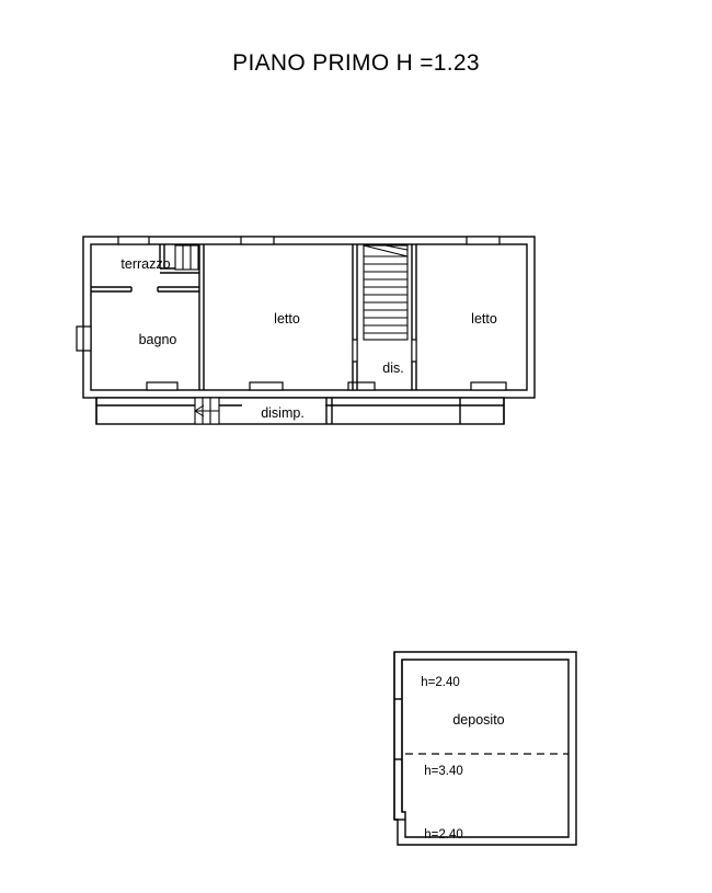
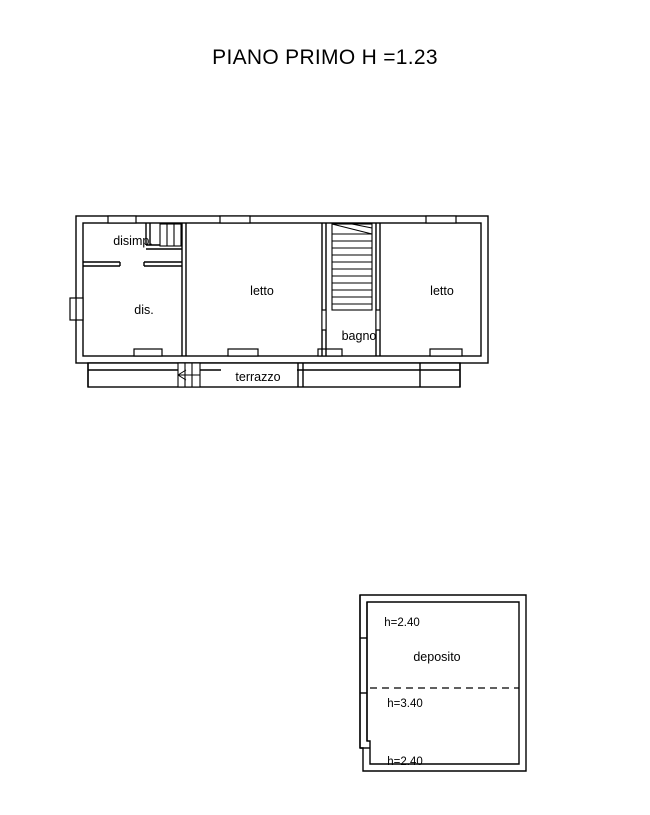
  PIANO PRIMO H =1.23
- terrazzo
+ disimp.
- bagno
+ dis.
  letto
- dis.
+ bagno
  letto
- disimp.
+ terrazzo
  h=2.40
  deposito
  h=3.40
  h=2.40
